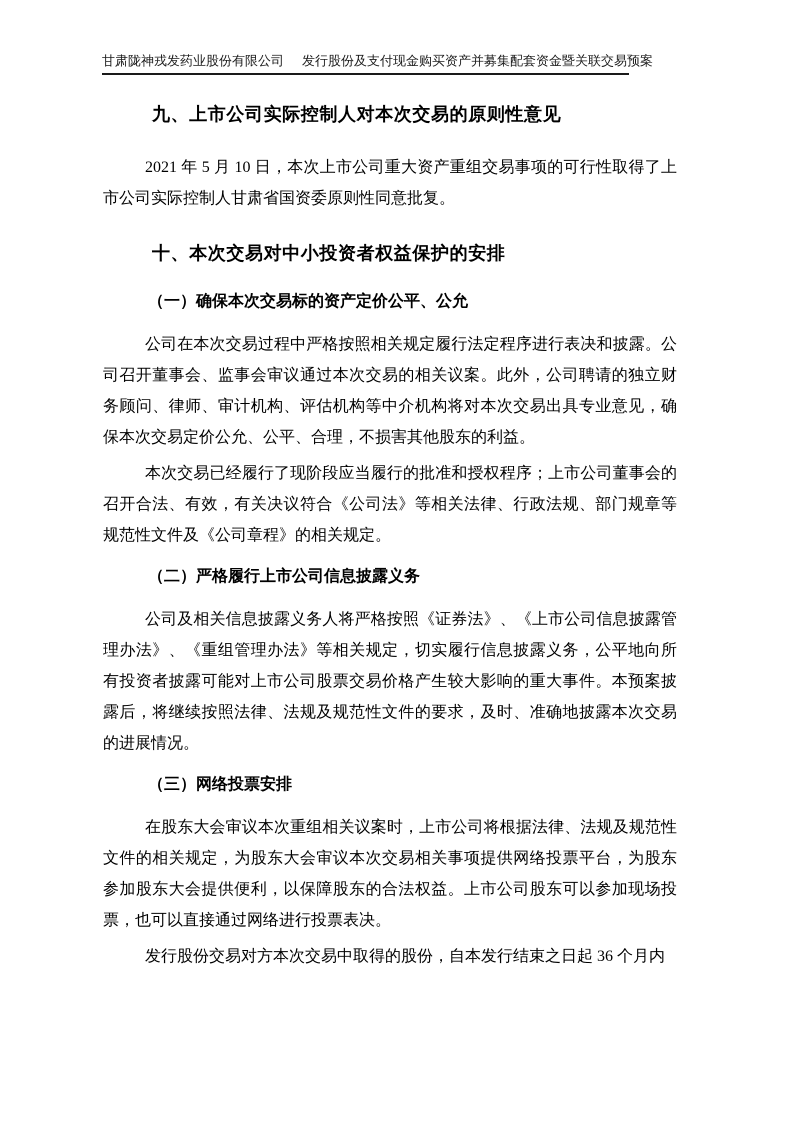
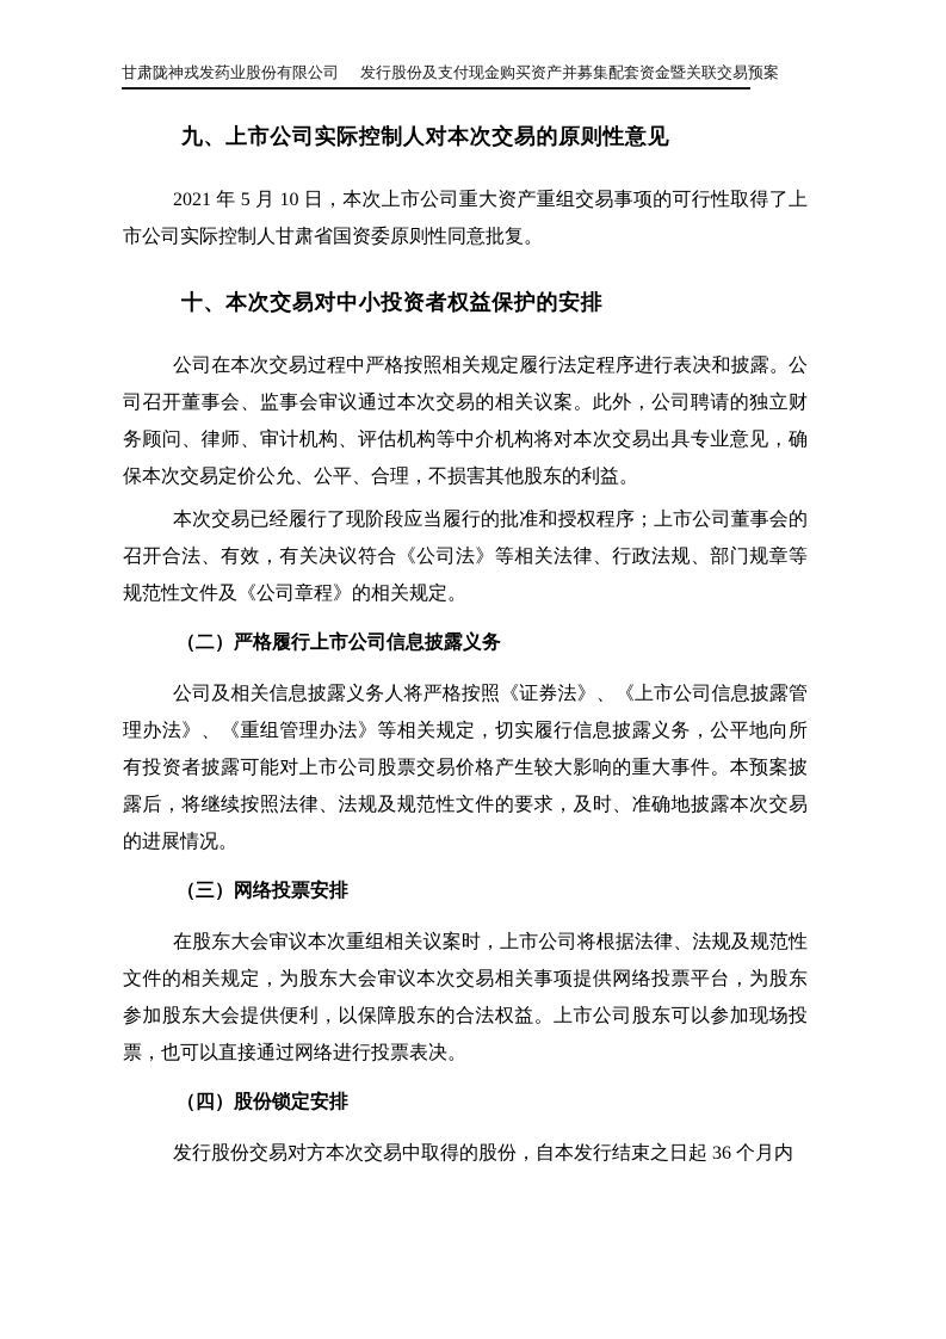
  甘肃陇神戎发药业股份有限公司 发行股份及支付现金购买资产并募集配套资金暨关联交易预案
  九、上市公司实际控制人对本次交易的原则性意见
  2021 年 5 月 10 日，本次上市公司重大资产重组交易事项的可行性取得了上市公司实际控制人甘肃省国资委原则性同意批复。
  十、本次交易对中小投资者权益保护的安排
- （一）确保本次交易标的资产定价公平、公允
  公司在本次交易过程中严格按照相关规定履行法定程序进行表决和披露。公司召开董事会、监事会审议通过本次交易的相关议案。此外，公司聘请的独立财务顾问、律师、审计机构、评估机构等中介机构将对本次交易出具专业意见，确保本次交易定价公允、公平、合理，不损害其他股东的利益。
  本次交易已经履行了现阶段应当履行的批准和授权程序；上市公司董事会的召开合法、有效，有关决议符合《公司法》等相关法律、行政法规、部门规章等规范性文件及《公司章程》的相关规定。
  （二）严格履行上市公司信息披露义务
  公司及相关信息披露义务人将严格按照《证券法》、《上市公司信息披露管理办法》、《重组管理办法》等相关规定，切实履行信息披露义务，公平地向所有投资者披露可能对上市公司股票交易价格产生较大影响的重大事件。本预案披露后，将继续按照法律、法规及规范性文件的要求，及时、准确地披露本次交易的进展情况。
  （三）网络投票安排
  在股东大会审议本次重组相关议案时，上市公司将根据法律、法规及规范性文件的相关规定，为股东大会审议本次交易相关事项提供网络投票平台，为股东参加股东大会提供便利，以保障股东的合法权益。上市公司股东可以参加现场投票，也可以直接通过网络进行投票表决。
+ （四）股份锁定安排
  发行股份交易对方本次交易中取得的股份，自本发行结束之日起 36 个月内
